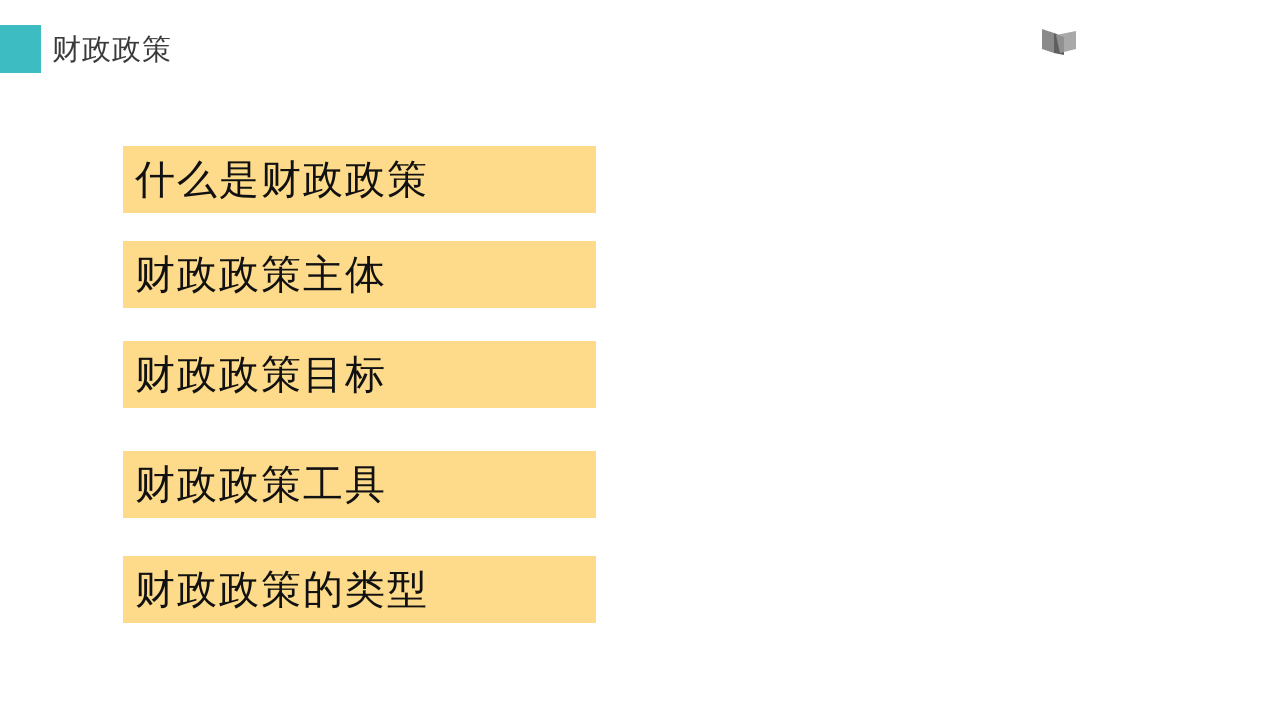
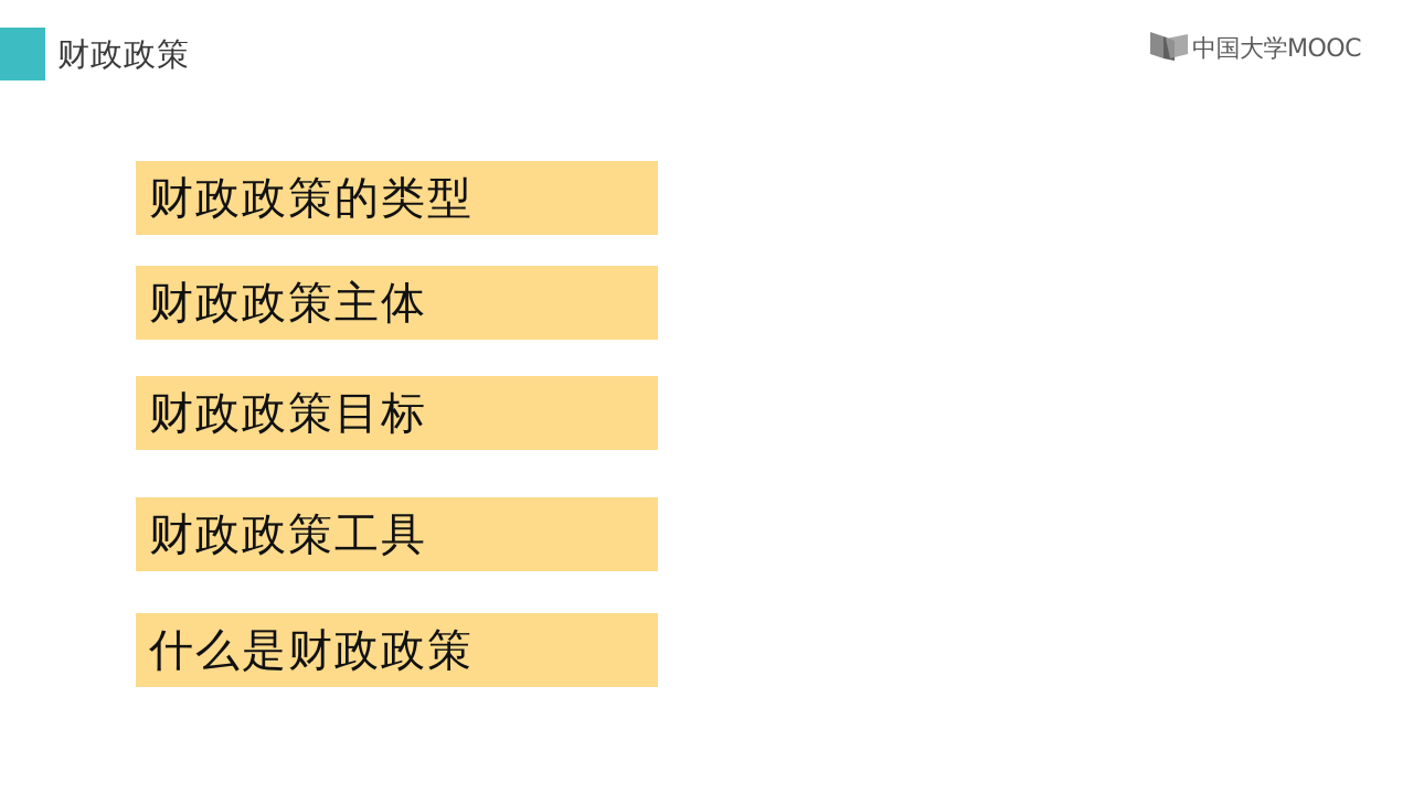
  财政政策
+ 中国大学MOOC
- 什么是财政政策
+ 财政政策的类型
  财政政策主体
  财政政策目标
  财政政策工具
- 财政政策的类型
+ 什么是财政政策
